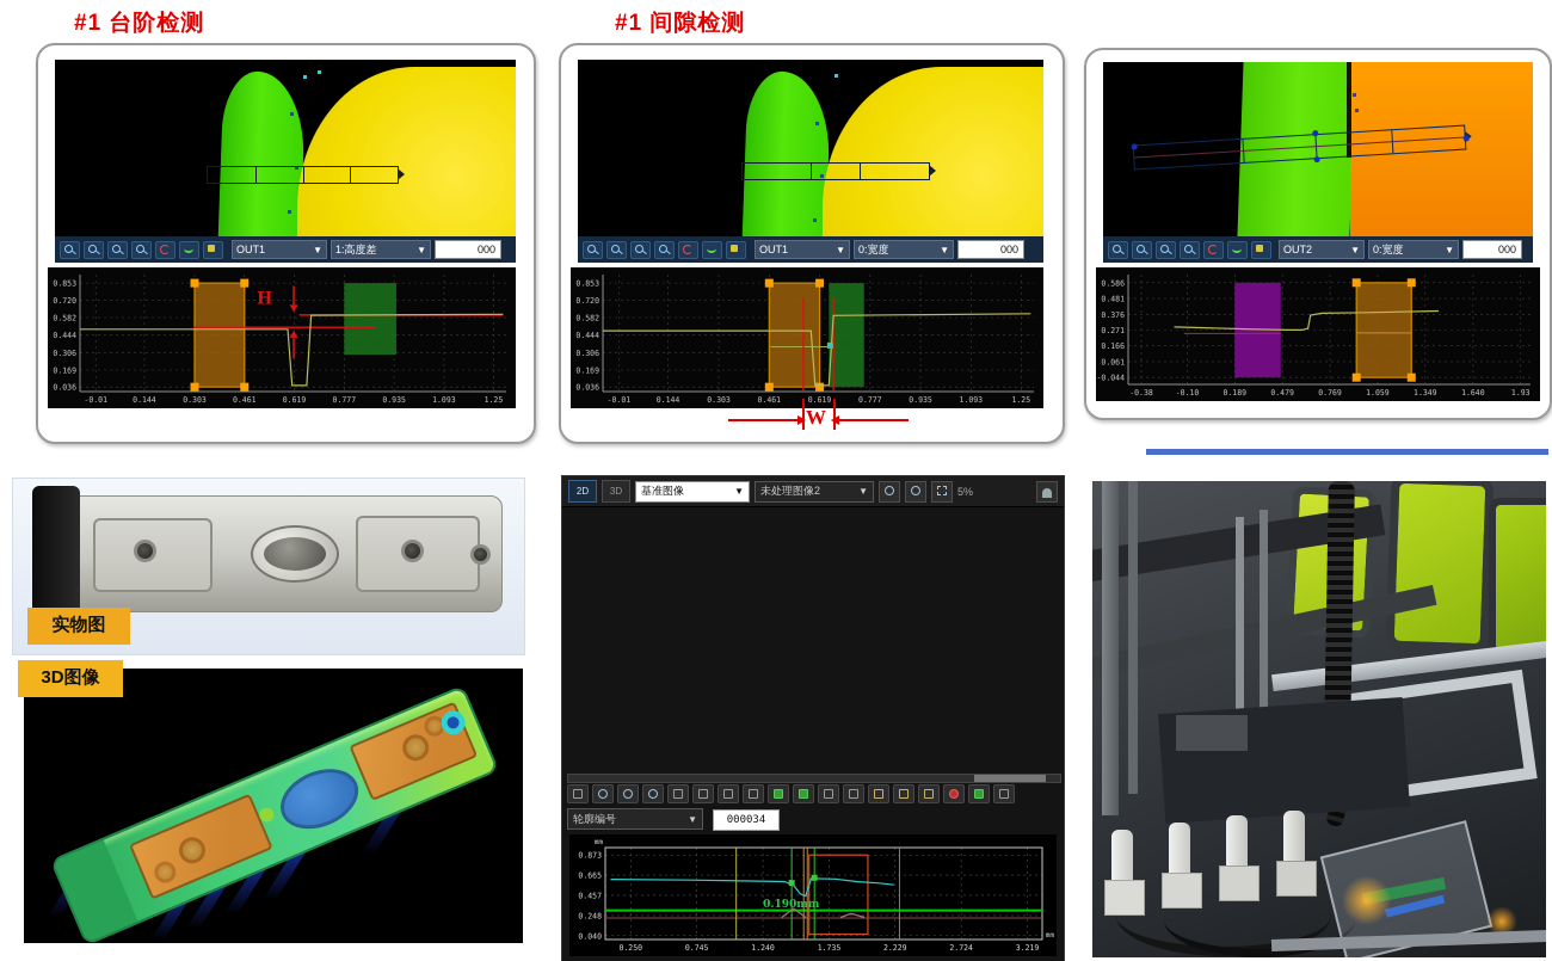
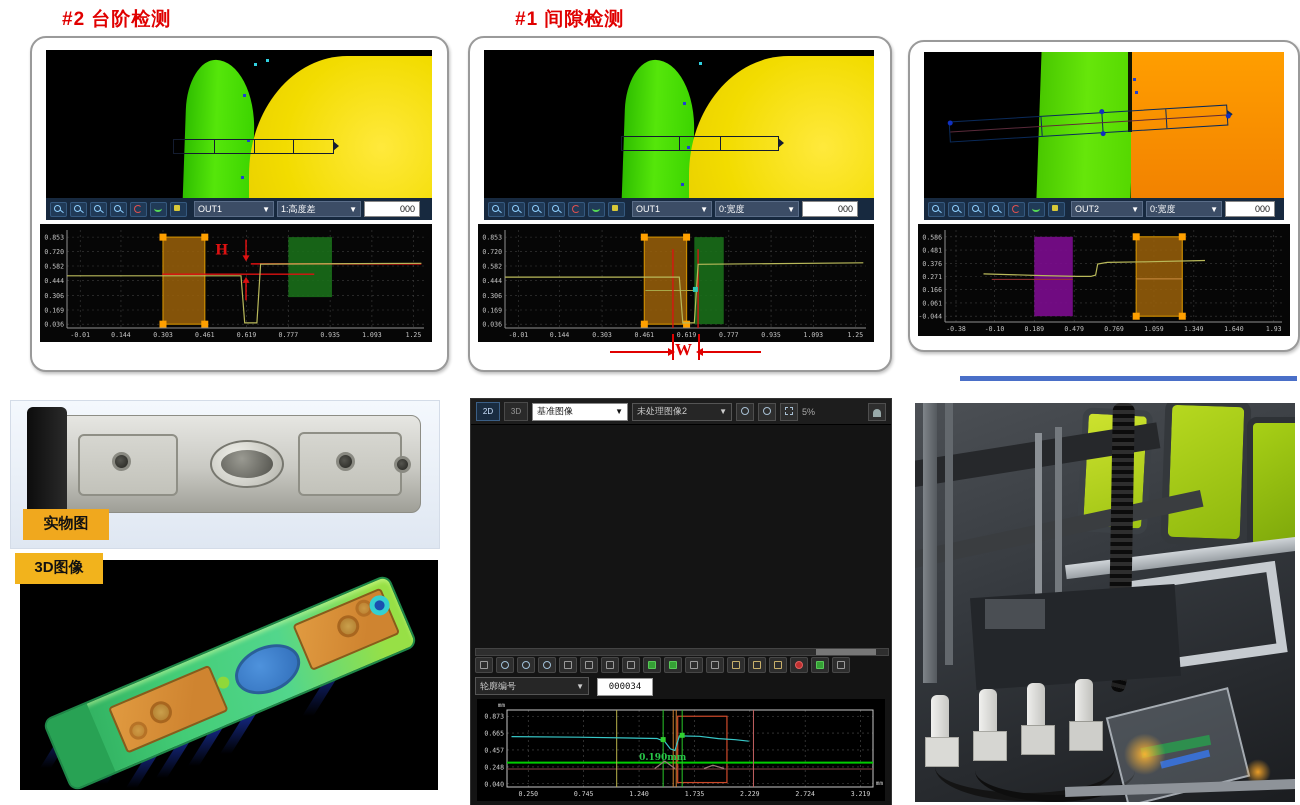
- #1 台阶检测
+ #2 台阶检测
  #1 间隙检测
  OUT1
  ▼
  1:高度差
  ▼
  000
  0.853
  0.720
  0.582
  0.444
  0.306
  0.169
  0.036
  -0.01
  0.144
  0.303
  0.461
  0.619
  0.777
  0.935
  1.093
  1.25
  H
  OUT1
  ▼
  0:宽度
  ▼
  000
  0.853
  0.720
  0.582
  0.444
  0.306
  0.169
  0.036
  -0.01
  0.144
  0.303
  0.461
  0.619
  0.777
  0.935
  1.093
  1.25
  W
  OUT2
  ▼
  0:宽度
  ▼
  000
  0.586
  0.481
  0.376
  0.271
  0.166
  0.061
  -0.044
  -0.38
  -0.10
  0.189
  0.479
  0.769
  1.059
  1.349
  1.640
  1.93
  实物图
  3D图像
  2D
  3D
  基准图像
  ▼
  未处理图像2
  ▼
  5%
  轮廓编号
  ▼
  000034
  0.873
  0.665
  0.457
  0.248
  0.040
  0.250
  0.745
  1.240
  1.735
  2.229
  2.724
  3.219
  0.190mm
